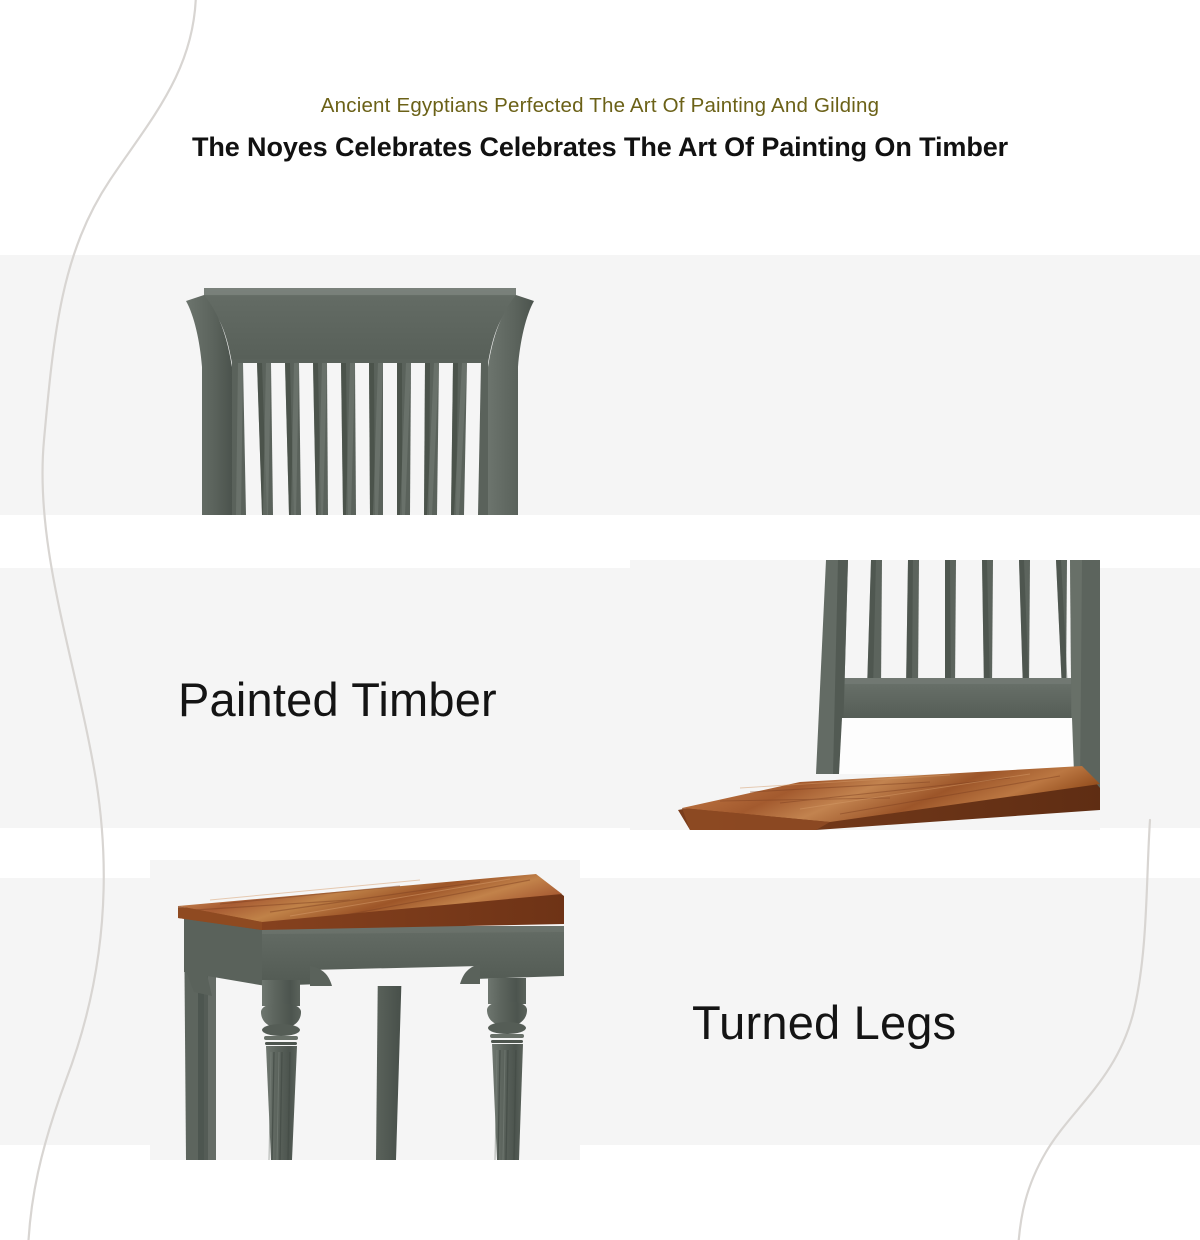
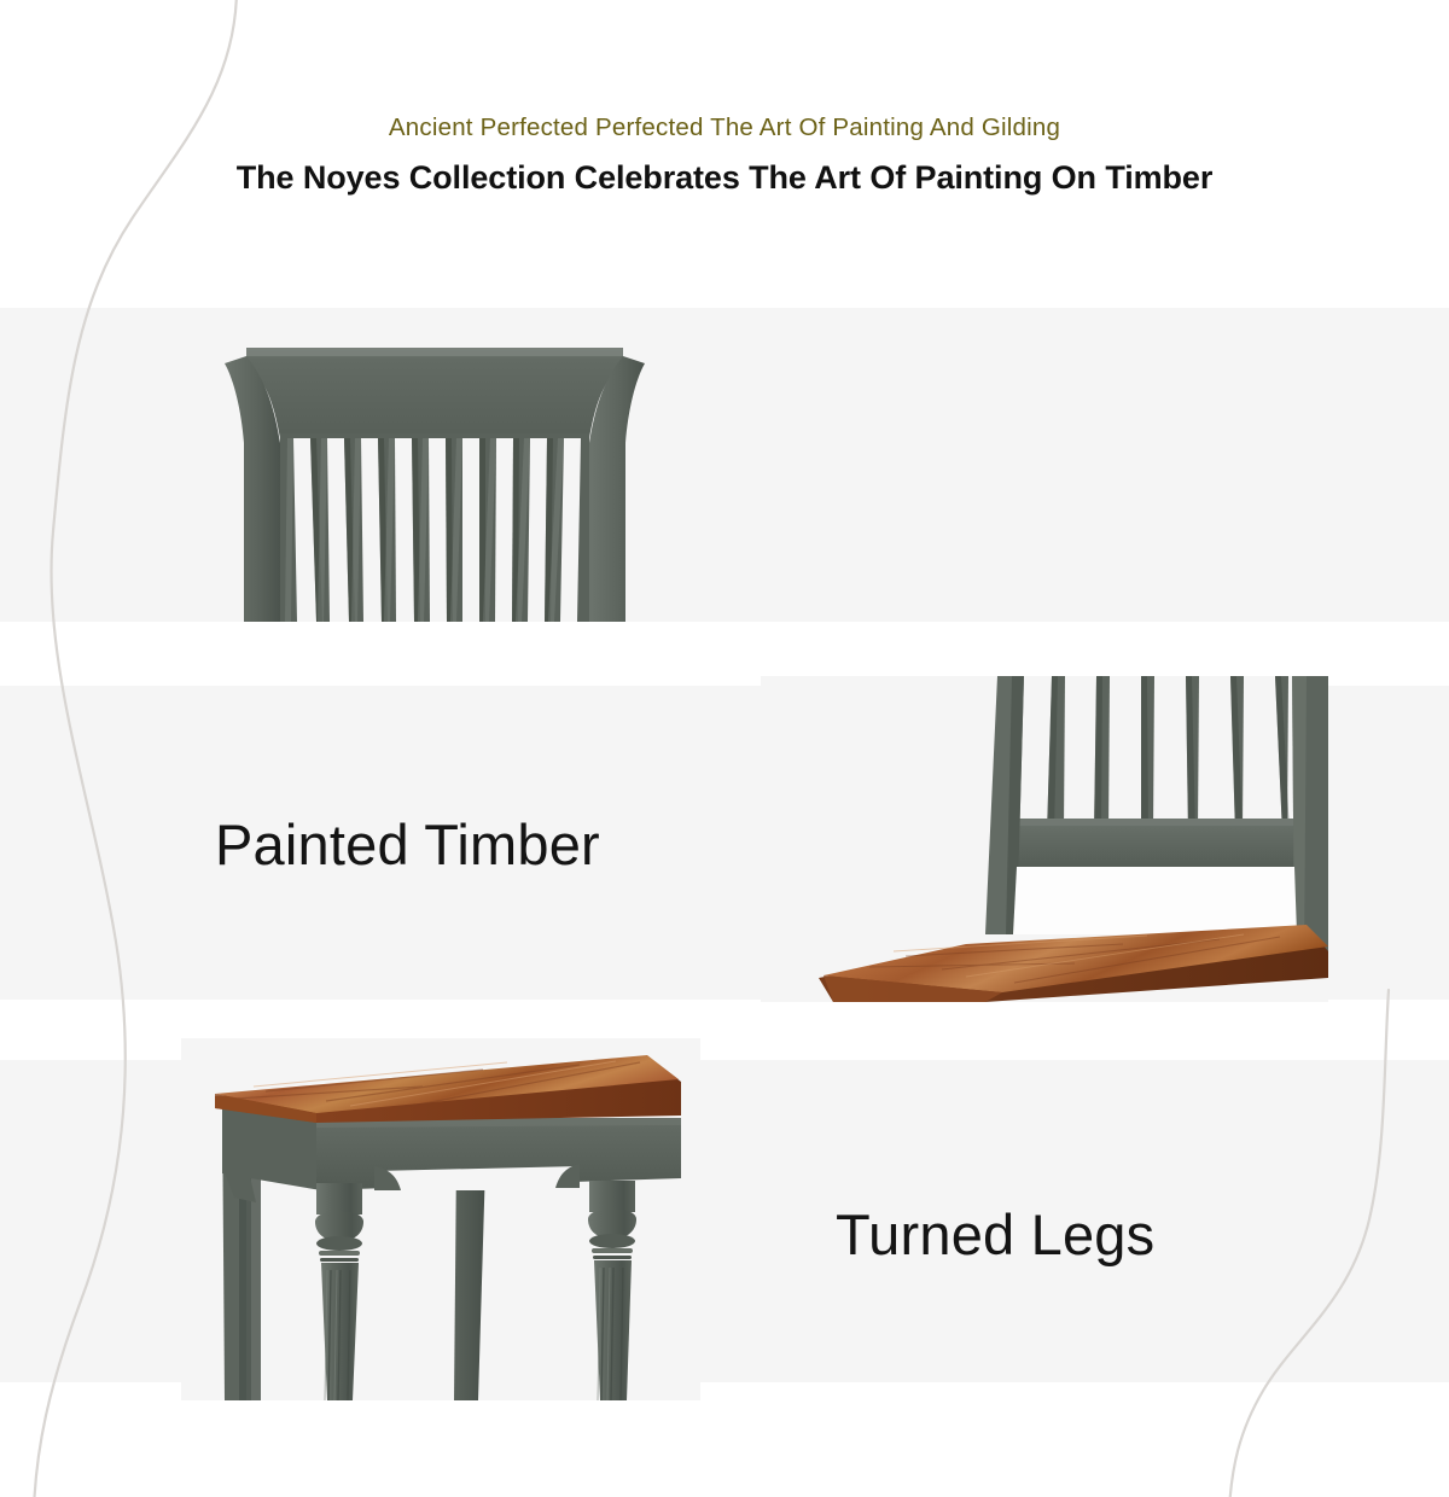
- Ancient Egyptians Perfected The Art Of Painting And Gilding
+ Ancient Perfected Perfected The Art Of Painting And Gilding
- The Noyes Celebrates Celebrates The Art Of Painting On Timber
+ The Noyes Collection Celebrates The Art Of Painting On Timber
  Painted Timber
  Turned Legs
